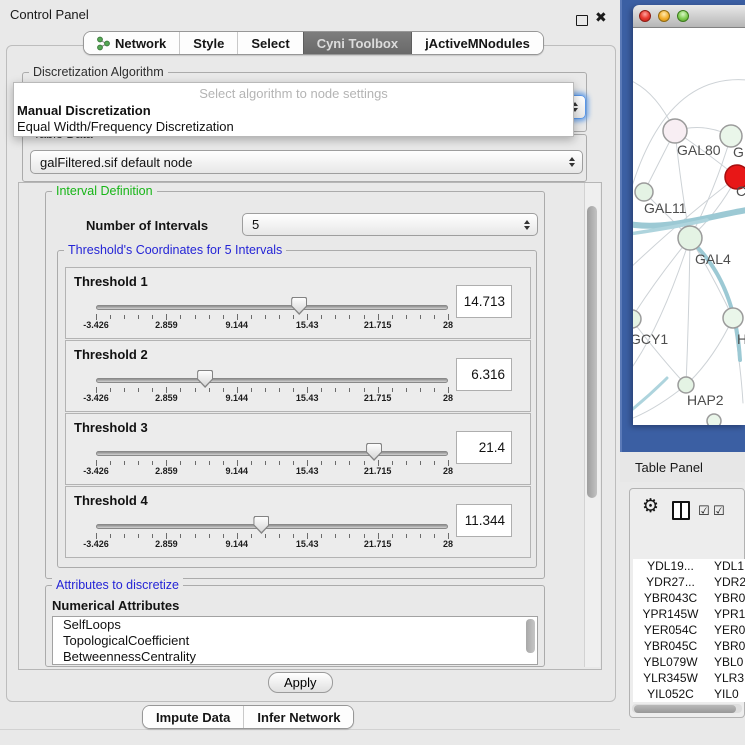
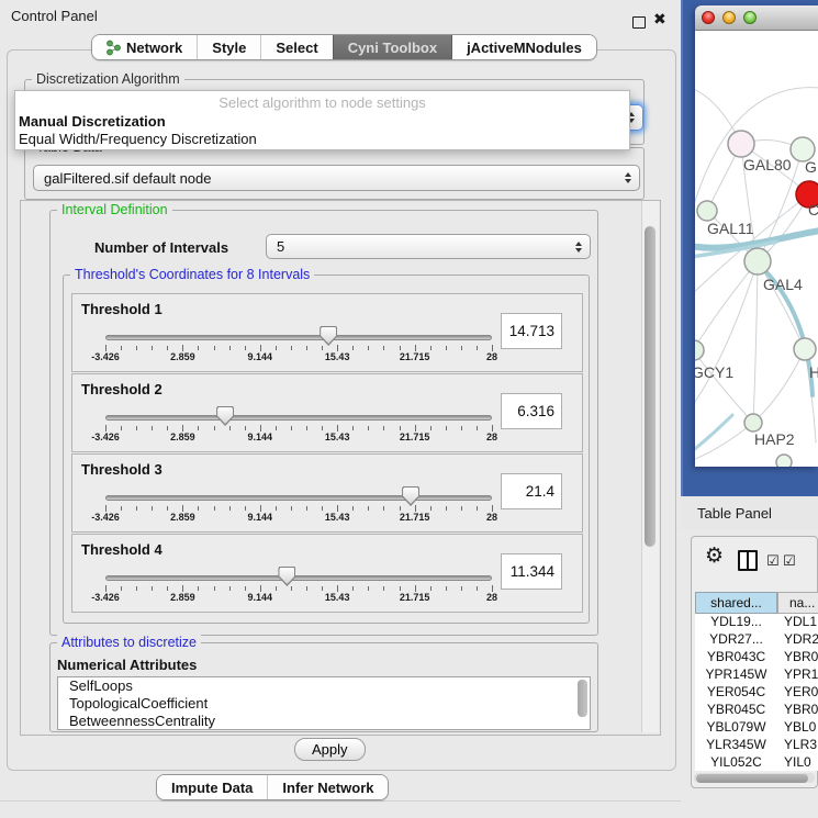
  Control Panel
  ✖
  Network
  Style
  Select
  Cyni Toolbox
  jActiveMNodules
  Discretization Algorithm
  galFiltered.sif default node
  Interval Definition
  Number of Intervals
  5
- Threshold's Coordinates for 5 Intervals
+ Threshold's Coordinates for 8 Intervals
  Threshold 1
  -3.426
  2.859
  9.144
  15.43
  21.715
  28
  14.713
  Threshold 2
  -3.426
  2.859
  9.144
  15.43
  21.715
  28
  6.316
  Threshold 3
  -3.426
  2.859
  9.144
  15.43
  21.715
  28
  21.4
  Threshold 4
  -3.426
  2.859
  9.144
  15.43
  21.715
  28
  11.344
  Attributes to discretize
  Numerical Attributes
  SelfLoops
  TopologicalCoefficient
  BetweennessCentrality
  Apply
  Impute Data
  Infer Network
  Select algorithm to node settings
  Manual Discretization
  Equal Width/Frequency Discretization
  GAL80
  G
  C
  GAL11
  GAL4
  GCY1
  H
  HAP2
  Table Panel
  ⚙
  ☑
  ☑
+ shared...
+ na...
  YDL19...
  YDL1
  YDR27...
  YDR2
  YBR043C
  YBR0
  YPR145W
  YPR1
  YER054C
  YER0
  YBR045C
  YBR0
  YBL079W
  YBL0
  YLR345W
  YLR3
  YIL052C
  YIL0
